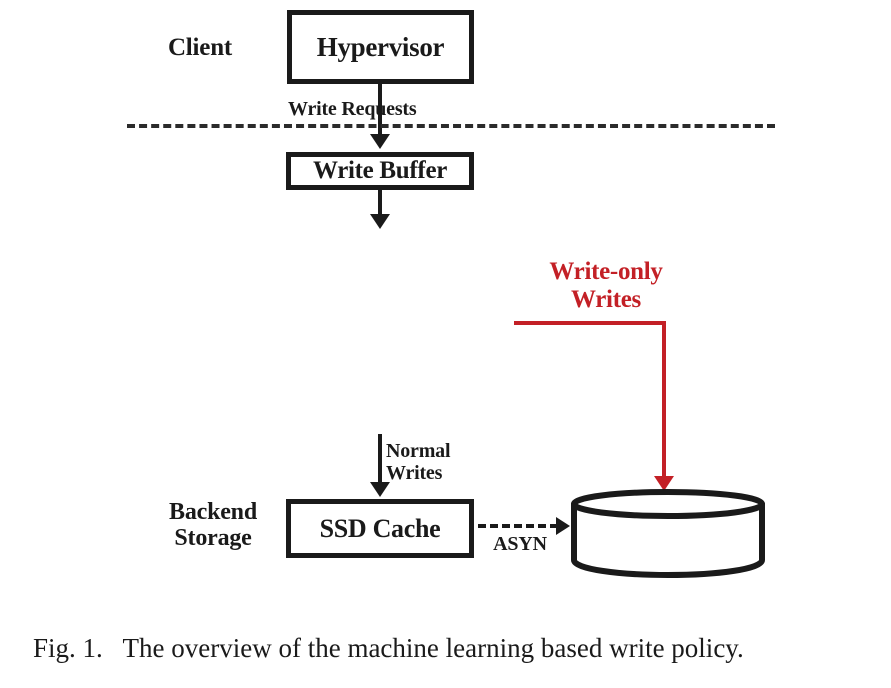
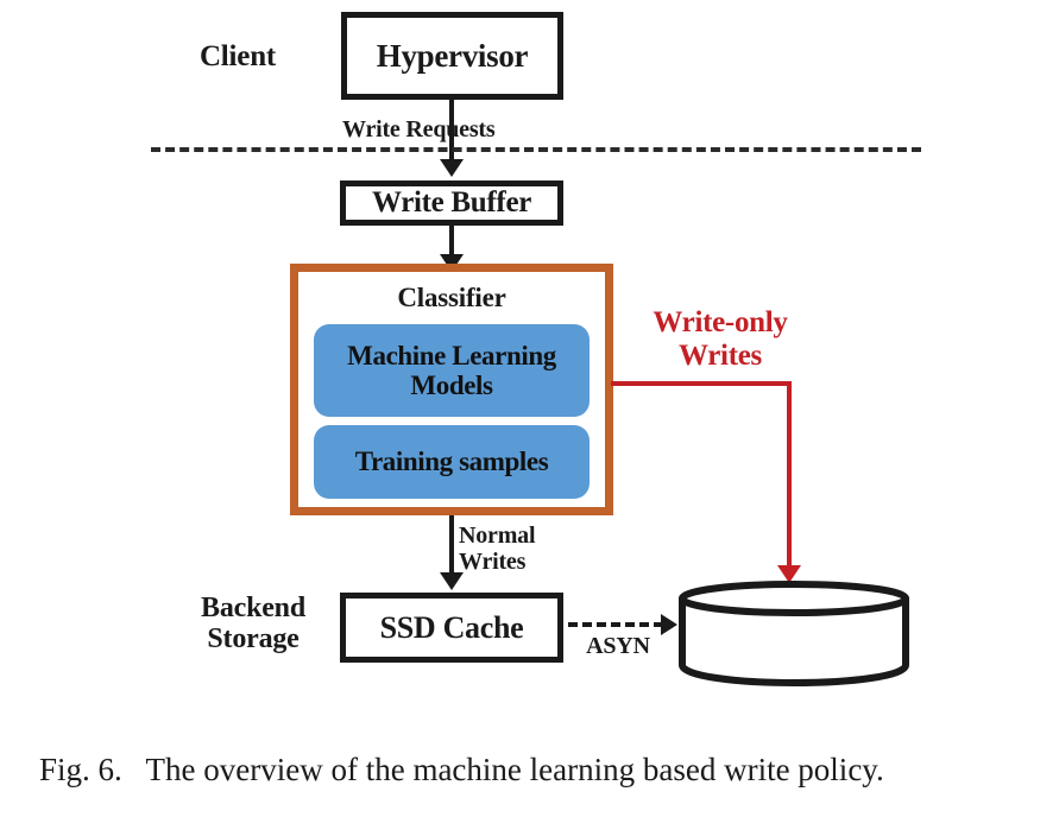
  Client
  Hypervisor
  Write Requests
  Write Buffer
+ Classifier
+ Machine Learning
+ Models
+ Training samples
  Write-only
  Writes
  Normal
  Writes
  Backend
  Storage
  SSD Cache
  ASYN
- Fig. 1. The overview of the machine learning based write policy.
+ Fig. 6. The overview of the machine learning based write policy.
